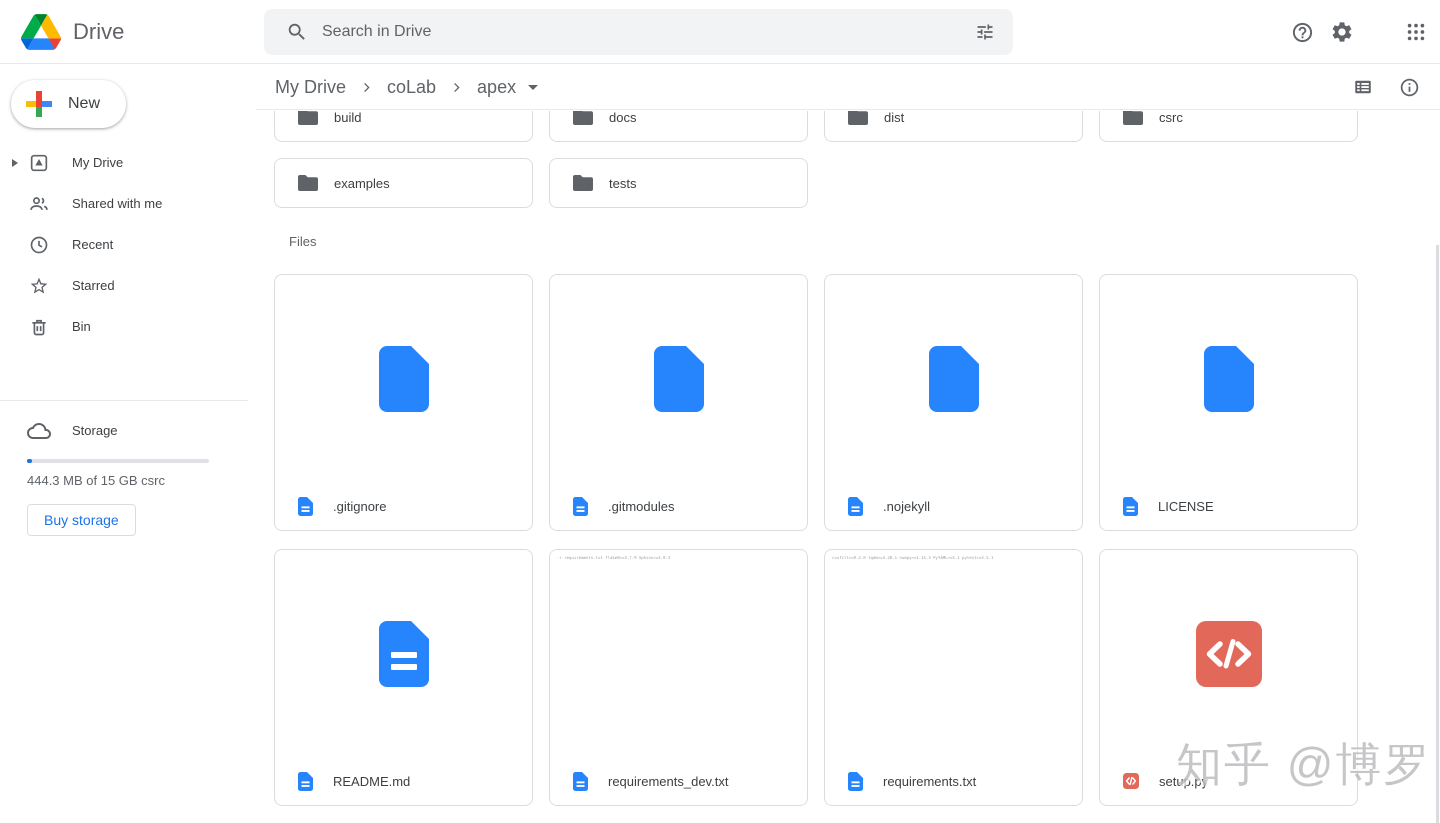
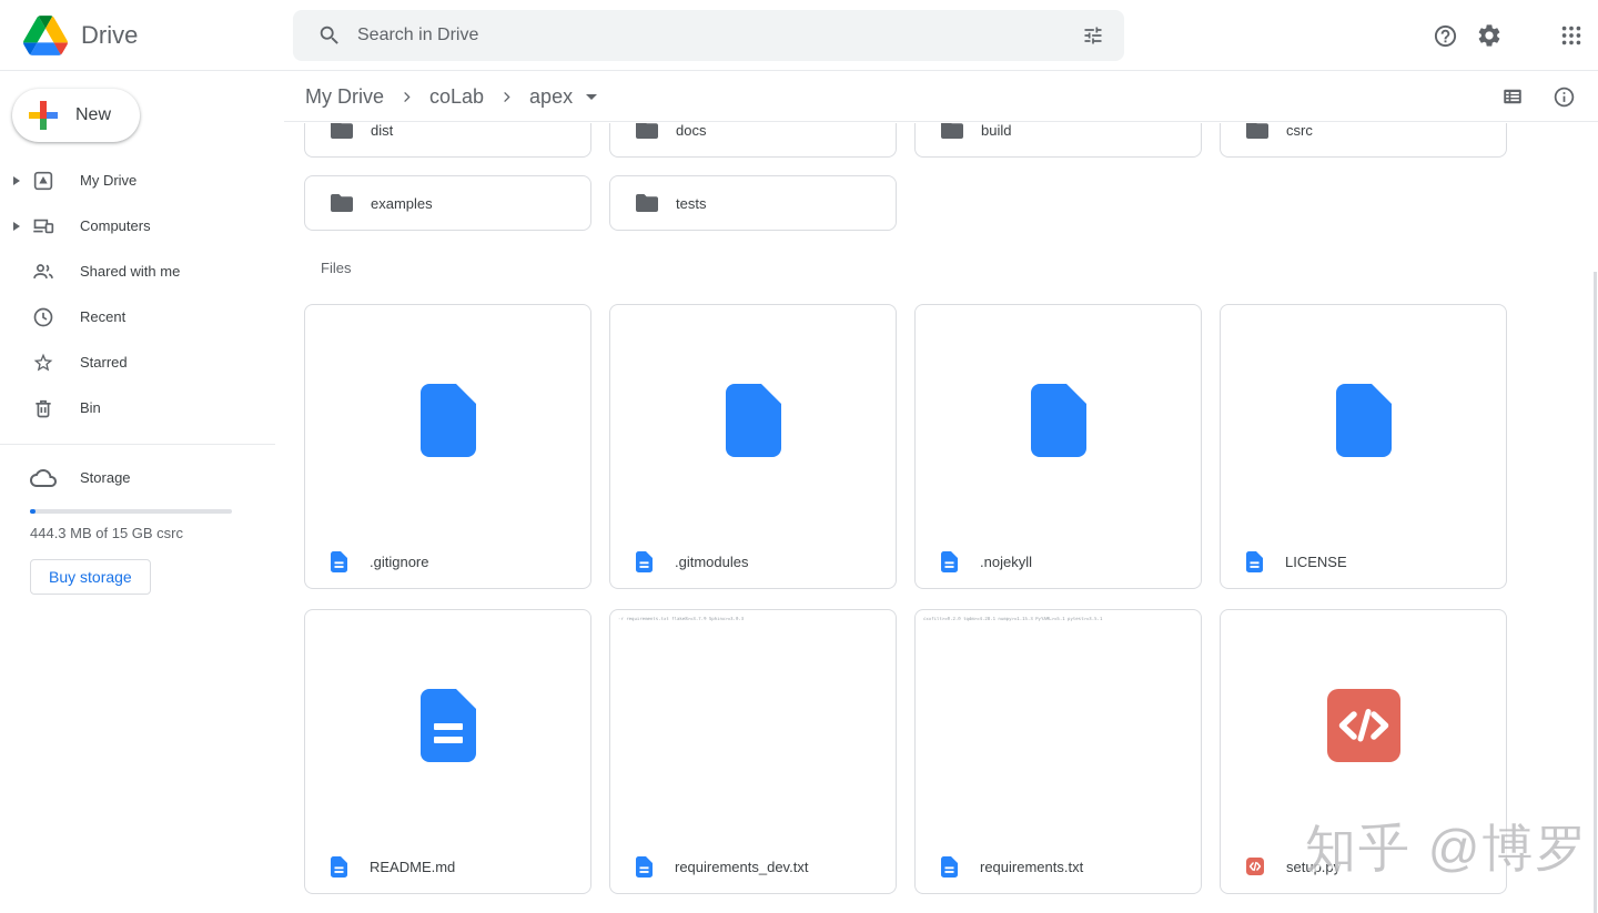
  Drive
  Search in Drive
  New
  My Drive
+ Computers
  Shared with me
  Recent
  Starred
  Bin
  Storage
  444.3 MB of 15 GB csrc
  Buy storage
  My Drive
  coLab
  apex
- build
+ dist
  docs
- dist
+ build
  csrc
  examples
  tests
  Files
  .gitignore
  .gitmodules
  .nojekyll
  LICENSE
  README.md
  requirements_dev.txt
  requirements.txt
  setup.py
  知乎 @博罗
